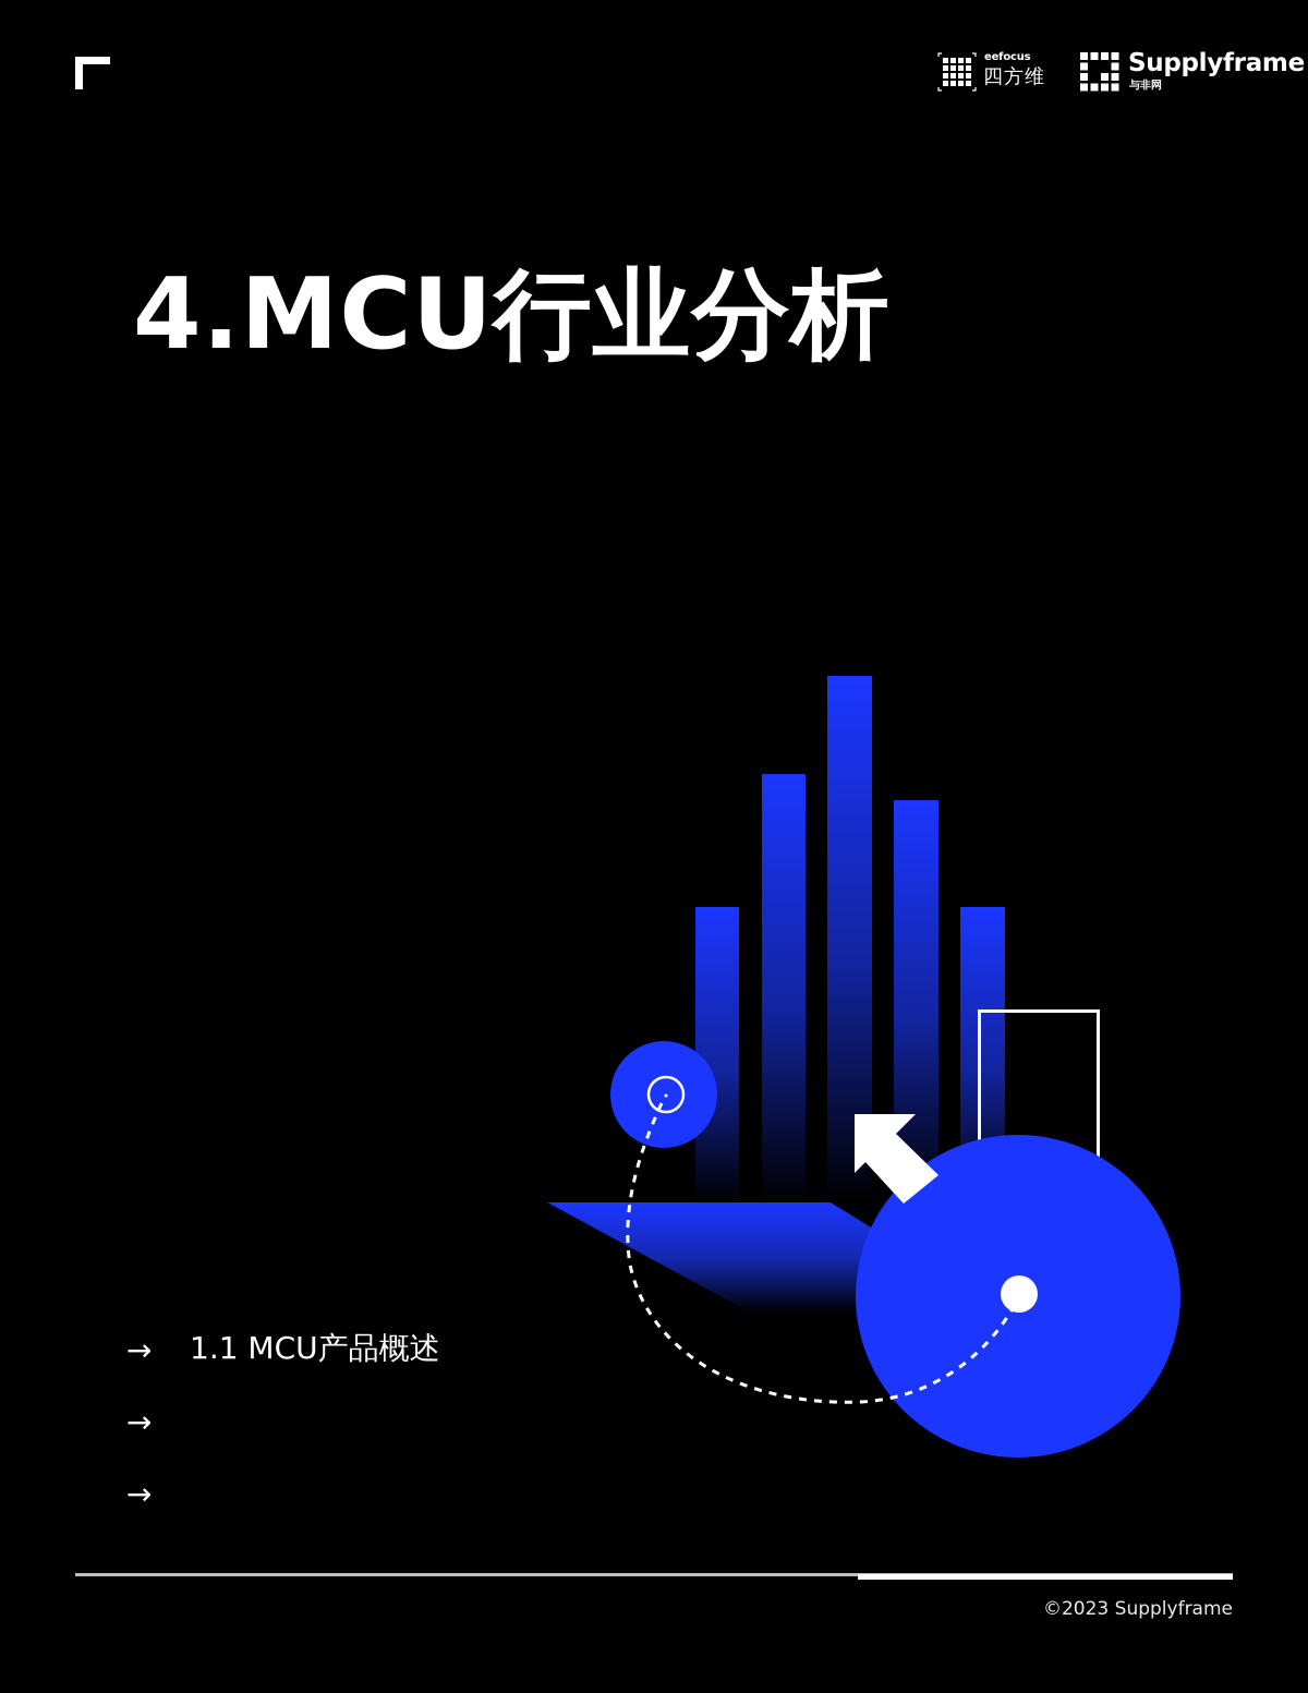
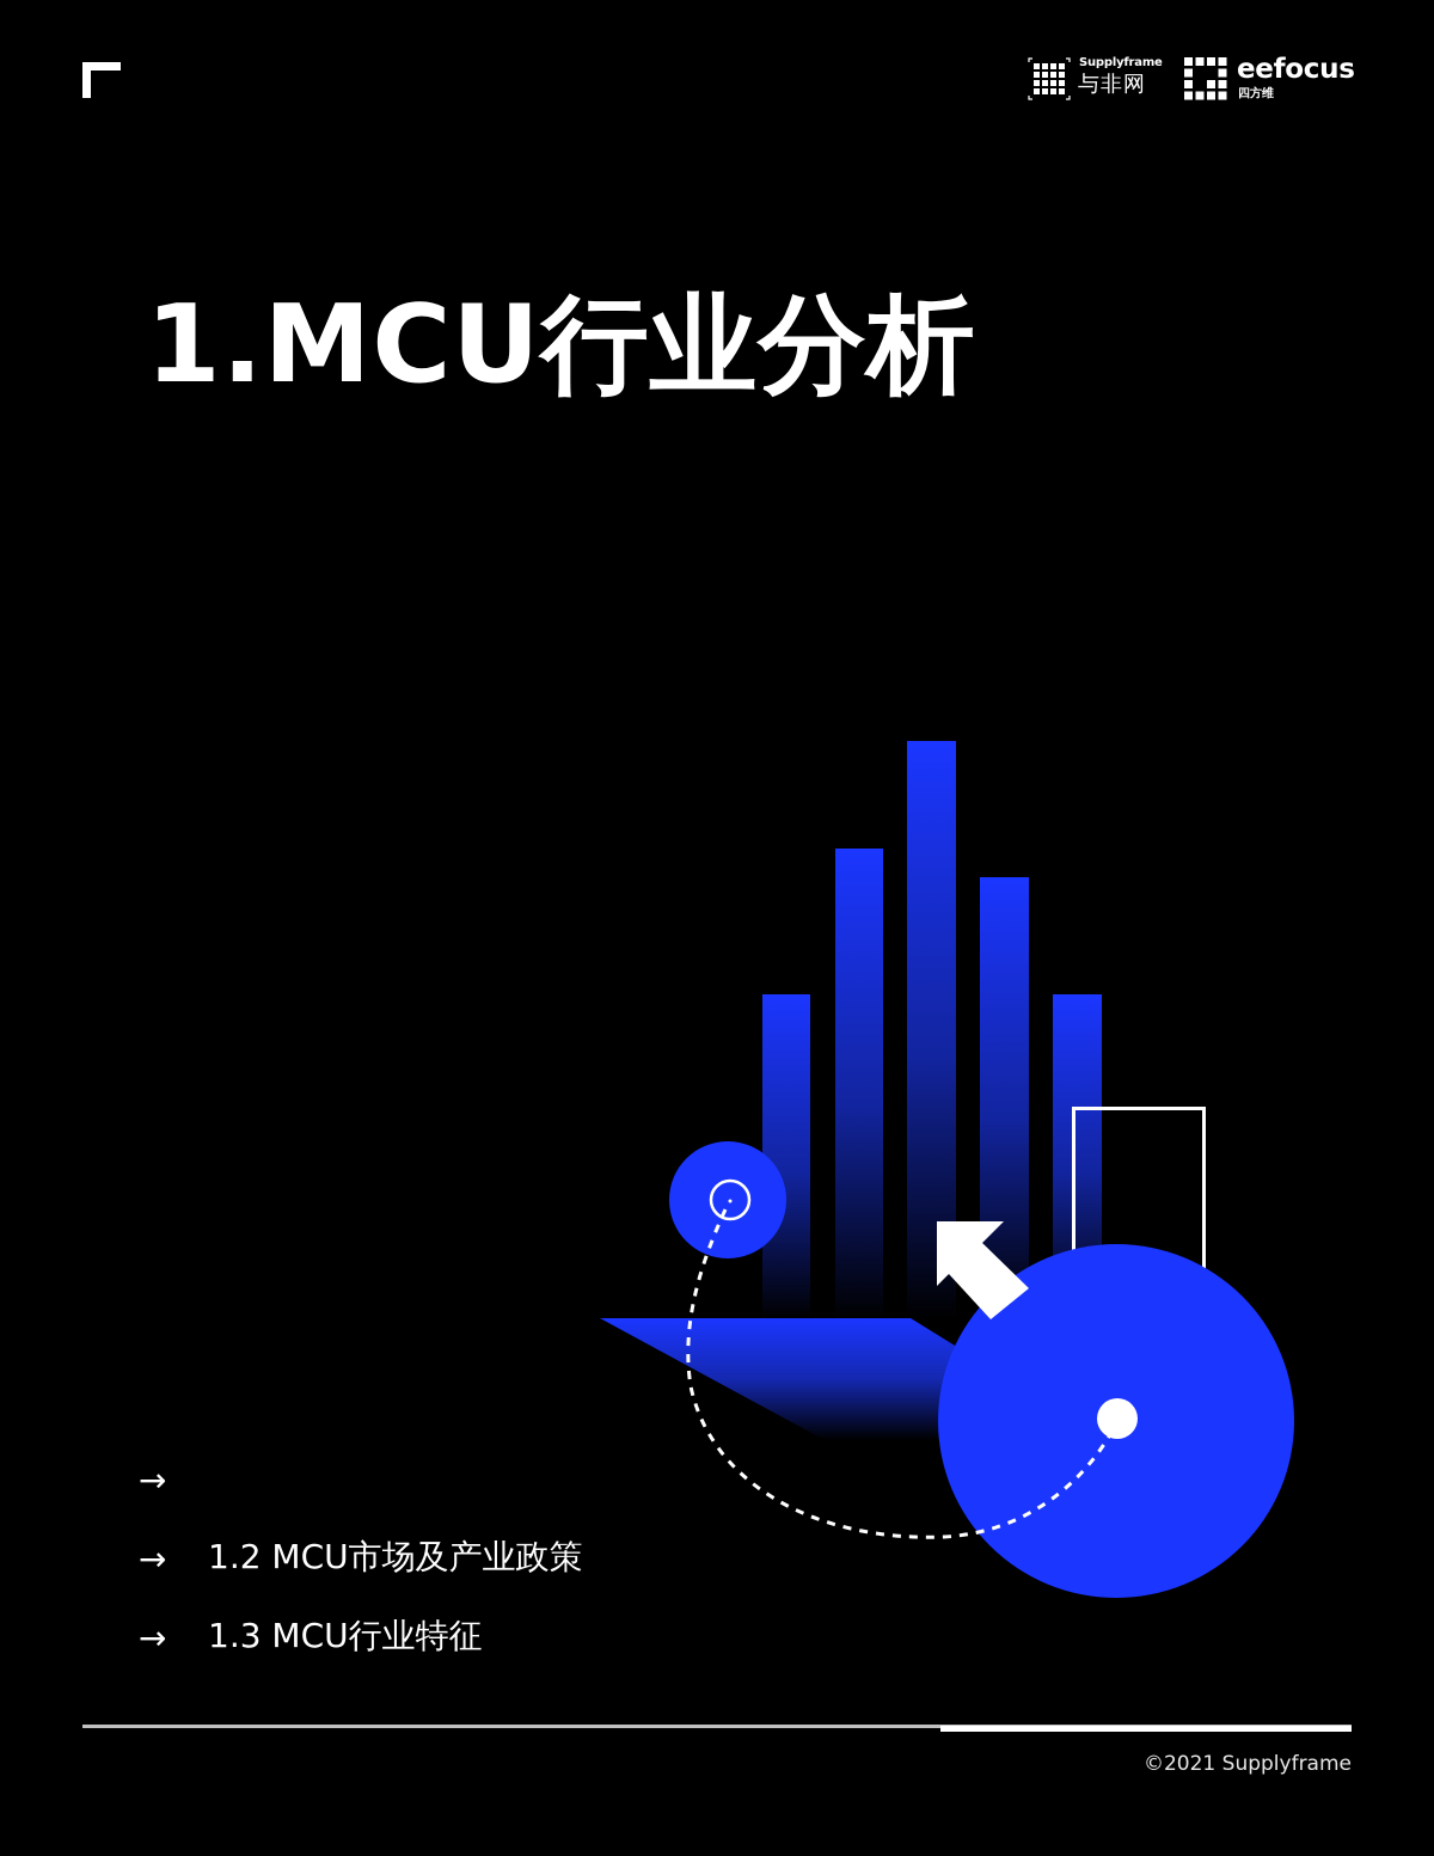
- eefocus
+ Supplyframe
- 四方维
+ 与非网
- Supplyframe
+ eefocus
- 与非网
+ 四方维
- 4.MCU行业分析
+ 1.MCU行业分析
  →
- 1.1 MCU产品概述
  →
+ 1.2 MCU市场及产业政策
  →
+ 1.3 MCU行业特征
- ©2023 Supplyframe
+ ©2021 Supplyframe
